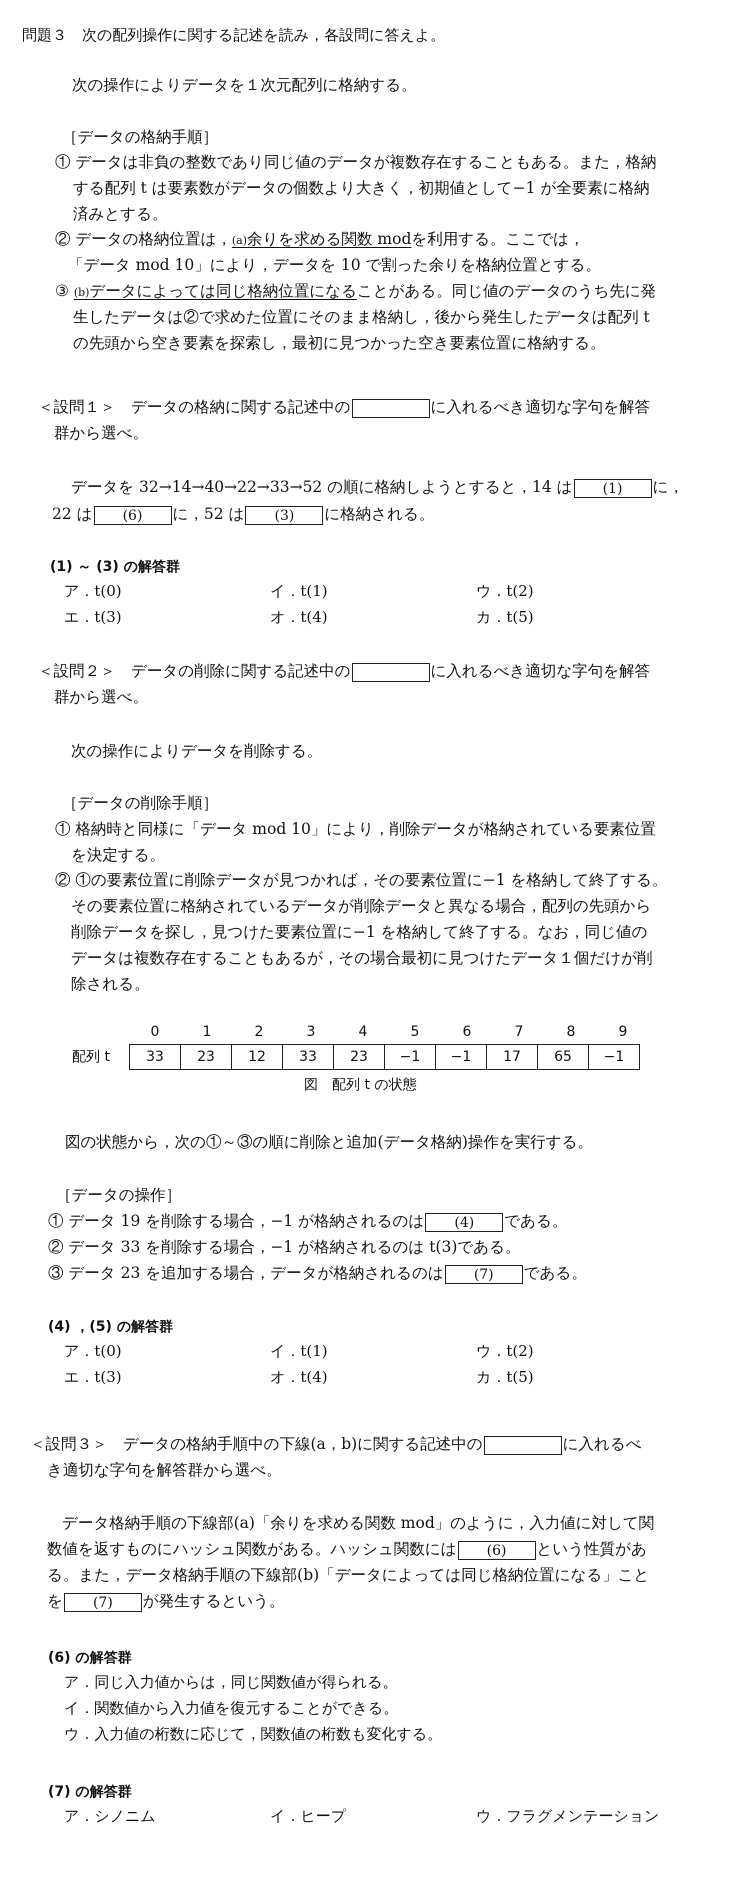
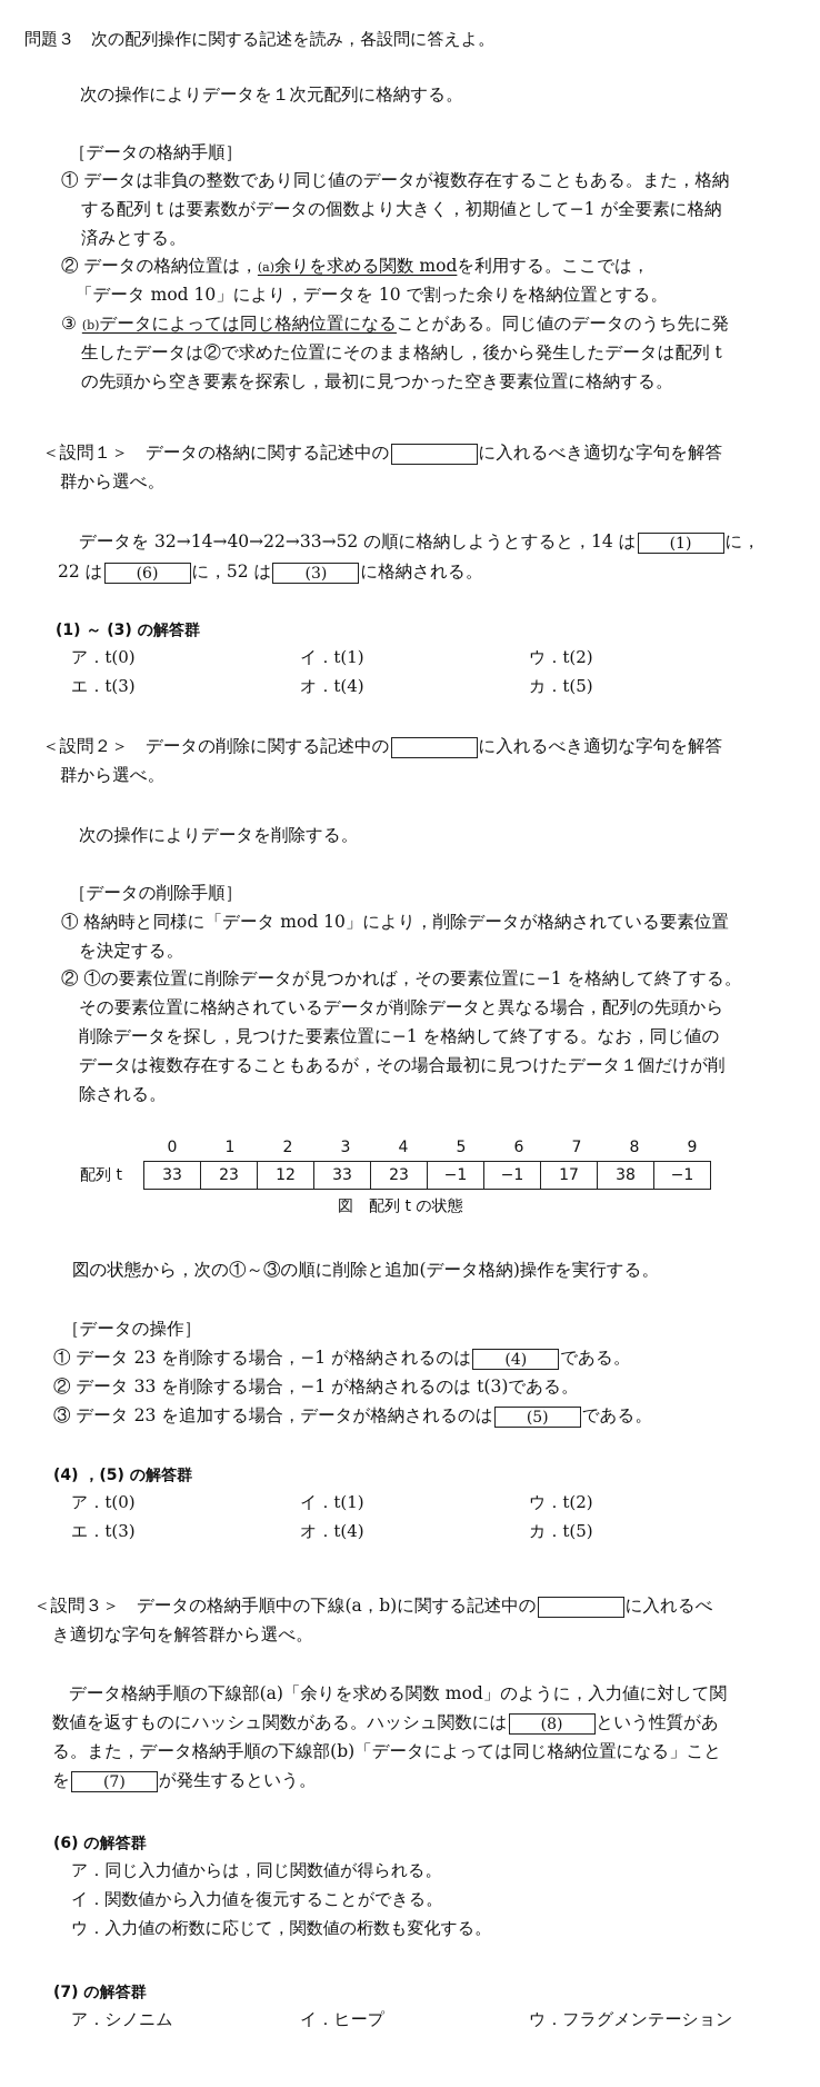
  問題３ 次の配列操作に関する記述を読み，各設問に答えよ。
  次の操作によりデータを１次元配列に格納する。
  ［データの格納手順］
  ① データは非負の整数であり同じ値のデータが複数存在することもある。また，格納
  する配列 t は要素数がデータの個数より大きく，初期値として−1 が全要素に格納
  済みとする。
  ② データの格納位置は，(a)余りを求める関数 modを利用する。ここでは，
  「データ mod 10」により，データを 10 で割った余りを格納位置とする。
  ③ (b)データによっては同じ格納位置になることがある。同じ値のデータのうち先に発
  生したデータは②で求めた位置にそのまま格納し，後から発生したデータは配列 t
  の先頭から空き要素を探索し，最初に見つかった空き要素位置に格納する。
  ＜設問１＞ データの格納に関する記述中の に入れるべき適切な字句を解答
  群から選べ。
  データを 32→14→40→22→33→52 の順に格納しようとすると，14 は (1) に，
  22 は (6) に，52 は (3) に格納される。
  (1) ～ (3) の解答群
  ア．t(0)
  イ．t(1)
  ウ．t(2)
  エ．t(3)
  オ．t(4)
  カ．t(5)
  ＜設問２＞ データの削除に関する記述中の に入れるべき適切な字句を解答
  群から選べ。
  次の操作によりデータを削除する。
  ［データの削除手順］
  ① 格納時と同様に「データ mod 10」により，削除データが格納されている要素位置
  を決定する。
  ② ①の要素位置に削除データが見つかれば，その要素位置に−1 を格納して終了する。
  その要素位置に格納されているデータが削除データと異なる場合，配列の先頭から
  削除データを探し，見つけた要素位置に−1 を格納して終了する。なお，同じ値の
  データは複数存在することもあるが，その場合最初に見つけたデータ１個だけが削
  除される。
  0
  1
  2
  3
  4
  5
  6
  7
  8
  9
  配列 t
- 33	23	12	33	23	−1	−1	17	65	−1
+ 33	23	12	33	23	−1	−1	17	38	−1
  図 配列 t の状態
  図の状態から，次の①～③の順に削除と追加(データ格納)操作を実行する。
  ［データの操作］
- ① データ 19 を削除する場合，−1 が格納されるのは (4) である。
+ ① データ 23 を削除する場合，−1 が格納されるのは (4) である。
  ② データ 33 を削除する場合，−1 が格納されるのは t(3)である。
- ③ データ 23 を追加する場合，データが格納されるのは (7) である。
+ ③ データ 23 を追加する場合，データが格納されるのは (5) である。
  (4) ，(5) の解答群
  ア．t(0)
  イ．t(1)
  ウ．t(2)
  エ．t(3)
  オ．t(4)
  カ．t(5)
  ＜設問３＞ データの格納手順中の下線(a，b)に関する記述中の に入れるべ
  き適切な字句を解答群から選べ。
  データ格納手順の下線部(a)「余りを求める関数 mod」のように，入力値に対して関
- 数値を返すものにハッシュ関数がある。ハッシュ関数には (6) という性質があ
+ 数値を返すものにハッシュ関数がある。ハッシュ関数には (8) という性質があ
  る。また，データ格納手順の下線部(b)「データによっては同じ格納位置になる」こと
  を (7) が発生するという。
  (6) の解答群
  ア．同じ入力値からは，同じ関数値が得られる。
  イ．関数値から入力値を復元することができる。
  ウ．入力値の桁数に応じて，関数値の桁数も変化する。
  (7) の解答群
  ア．シノニム
  イ．ヒープ
  ウ．フラグメンテーション
